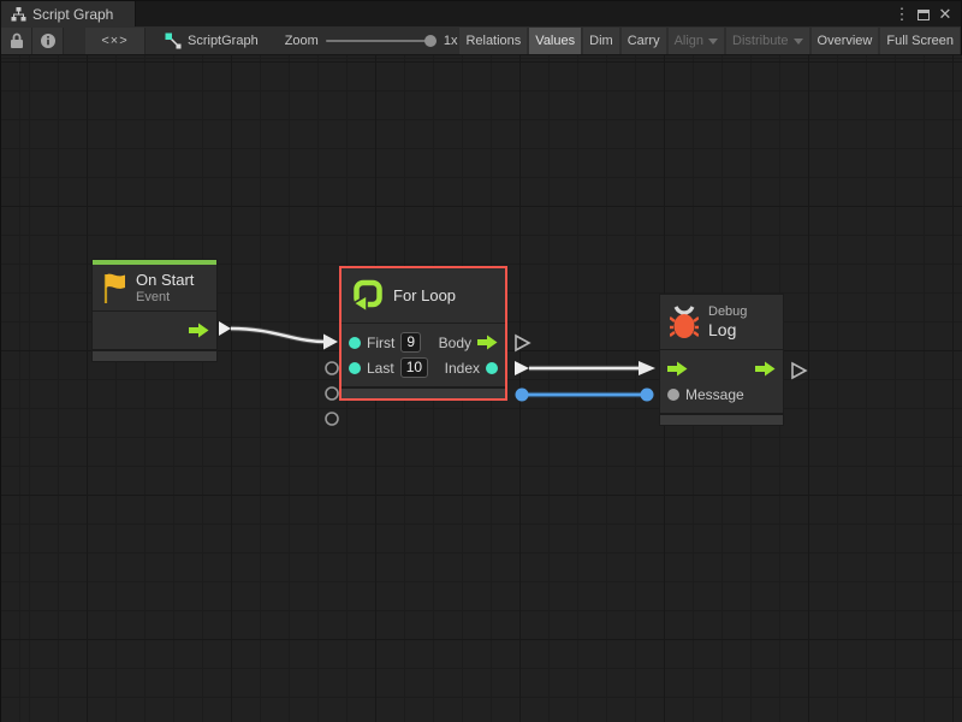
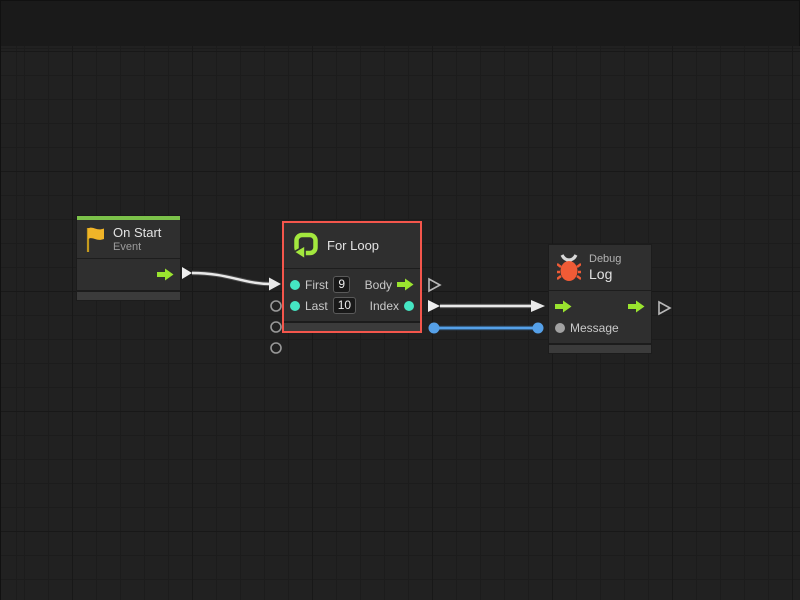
- Script Graph
- ⋮
- ✕
- <×>
- ScriptGraph
- Zoom
- 1x
- Relations
- Values
- Dim
- Carry
- Align
- Distribute
- Overview
- Full Screen
  On Start
  Event
  For Loop
  First
  9
  Body
  Last
  10
  Index
  Debug
  Log
  Message
